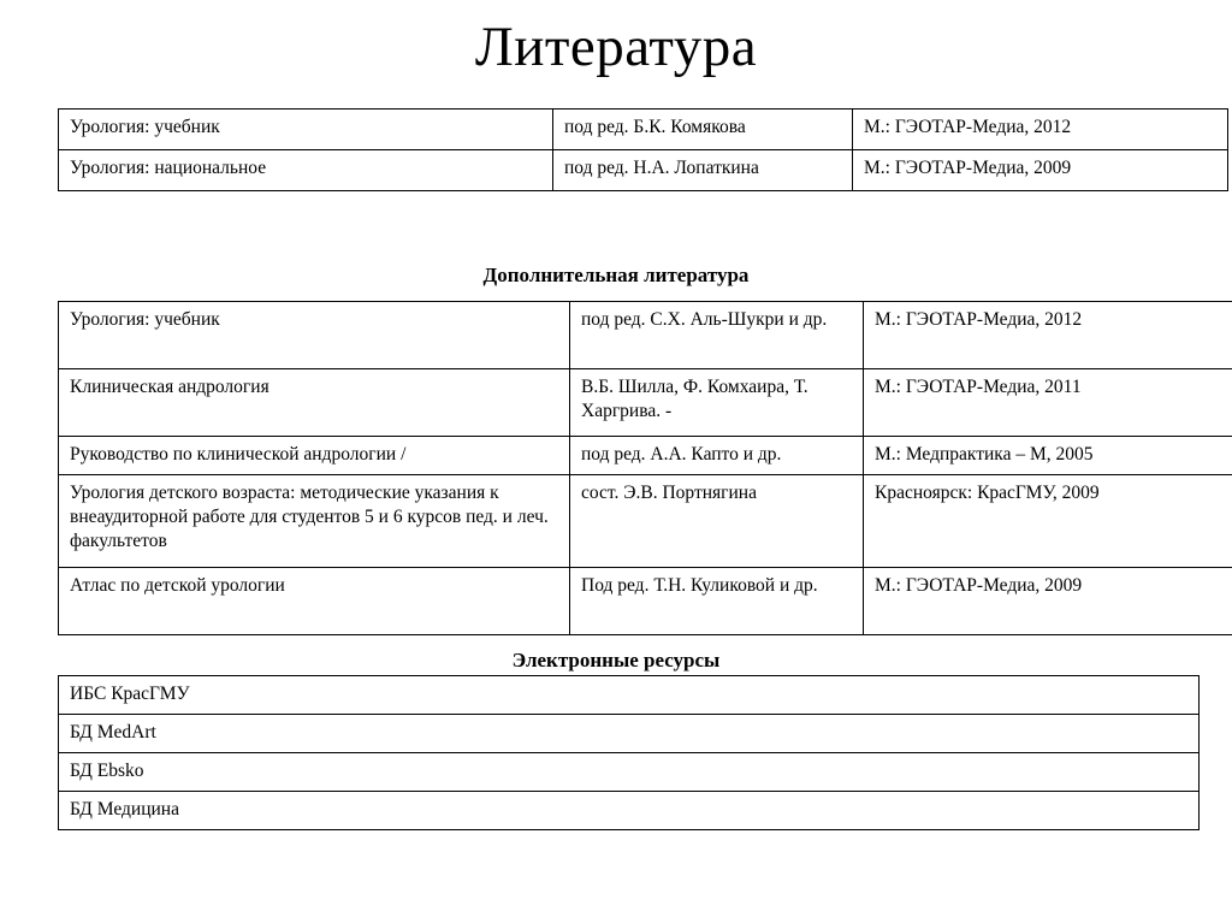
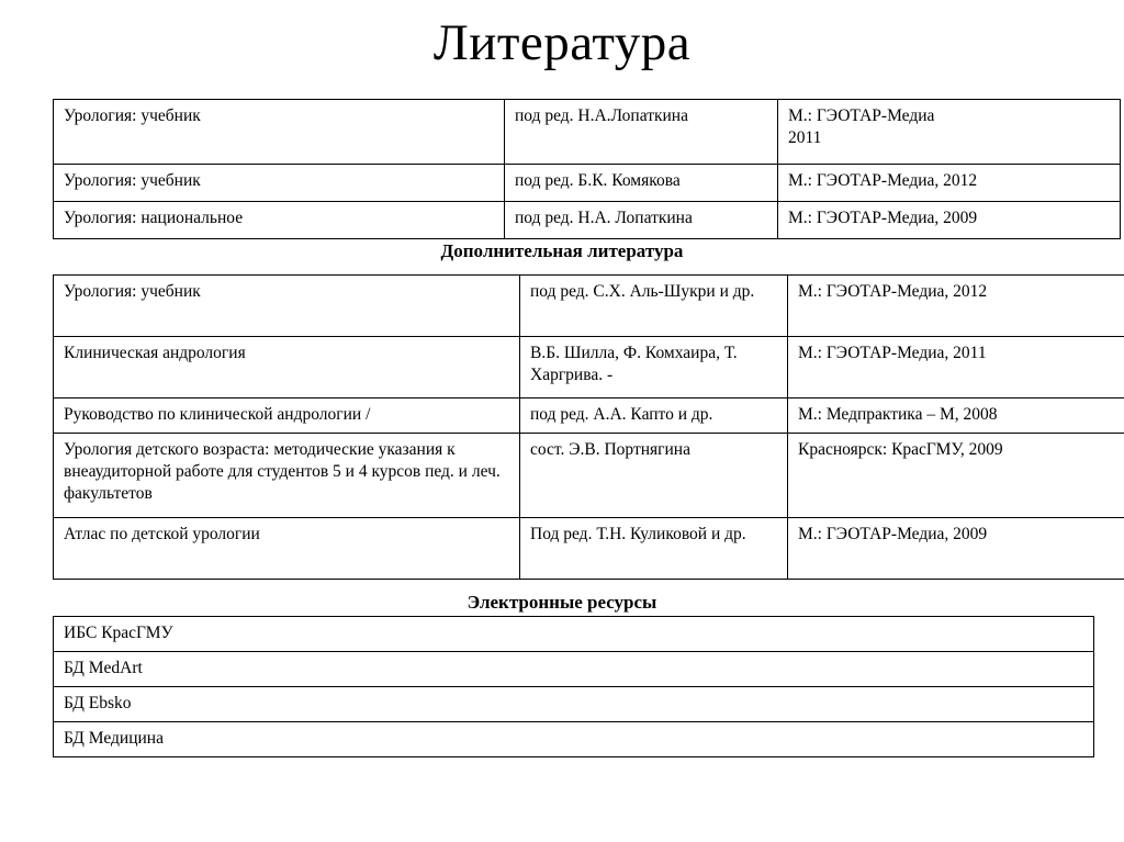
  Литература
+ Урология: учебник	под ред. Н.А.Лопаткина	М.: ГЭОТАР-Медиа 2011
  Урология: учебник	под ред. Б.К. Комякова	М.: ГЭОТАР-Медиа, 2012
  Урология: национальное	под ред. Н.А. Лопаткина	М.: ГЭОТАР-Медиа, 2009
  Дополнительная литература
  Урология: учебник	под ред. С.Х. Аль-Шукри и др.	М.: ГЭОТАР-Медиа, 2012
  Клиническая андрология	В.Б. Шилла, Ф. Комхаира, Т. Харгрива. -	М.: ГЭОТАР-Медиа, 2011
- Руководство по клинической андрологии /	под ред. А.А. Капто и др.	М.: Медпрактика – М, 2005
+ Руководство по клинической андрологии /	под ред. А.А. Капто и др.	М.: Медпрактика – М, 2008
- Урология детского возраста: методические указания к внеаудиторной работе для студентов 5 и 6 курсов пед. и леч. факультетов	сост. Э.В. Портнягина	Красноярск: КрасГМУ, 2009
+ Урология детского возраста: методические указания к внеаудиторной работе для студентов 5 и 4 курсов пед. и леч. факультетов	сост. Э.В. Портнягина	Красноярск: КрасГМУ, 2009
  Атлас по детской урологии	Под ред. Т.Н. Куликовой и др.	М.: ГЭОТАР-Медиа, 2009
  Электронные ресурсы
  ИБС КрасГМУ
  БД MedArt
  БД Ebsko
  БД Медицина
